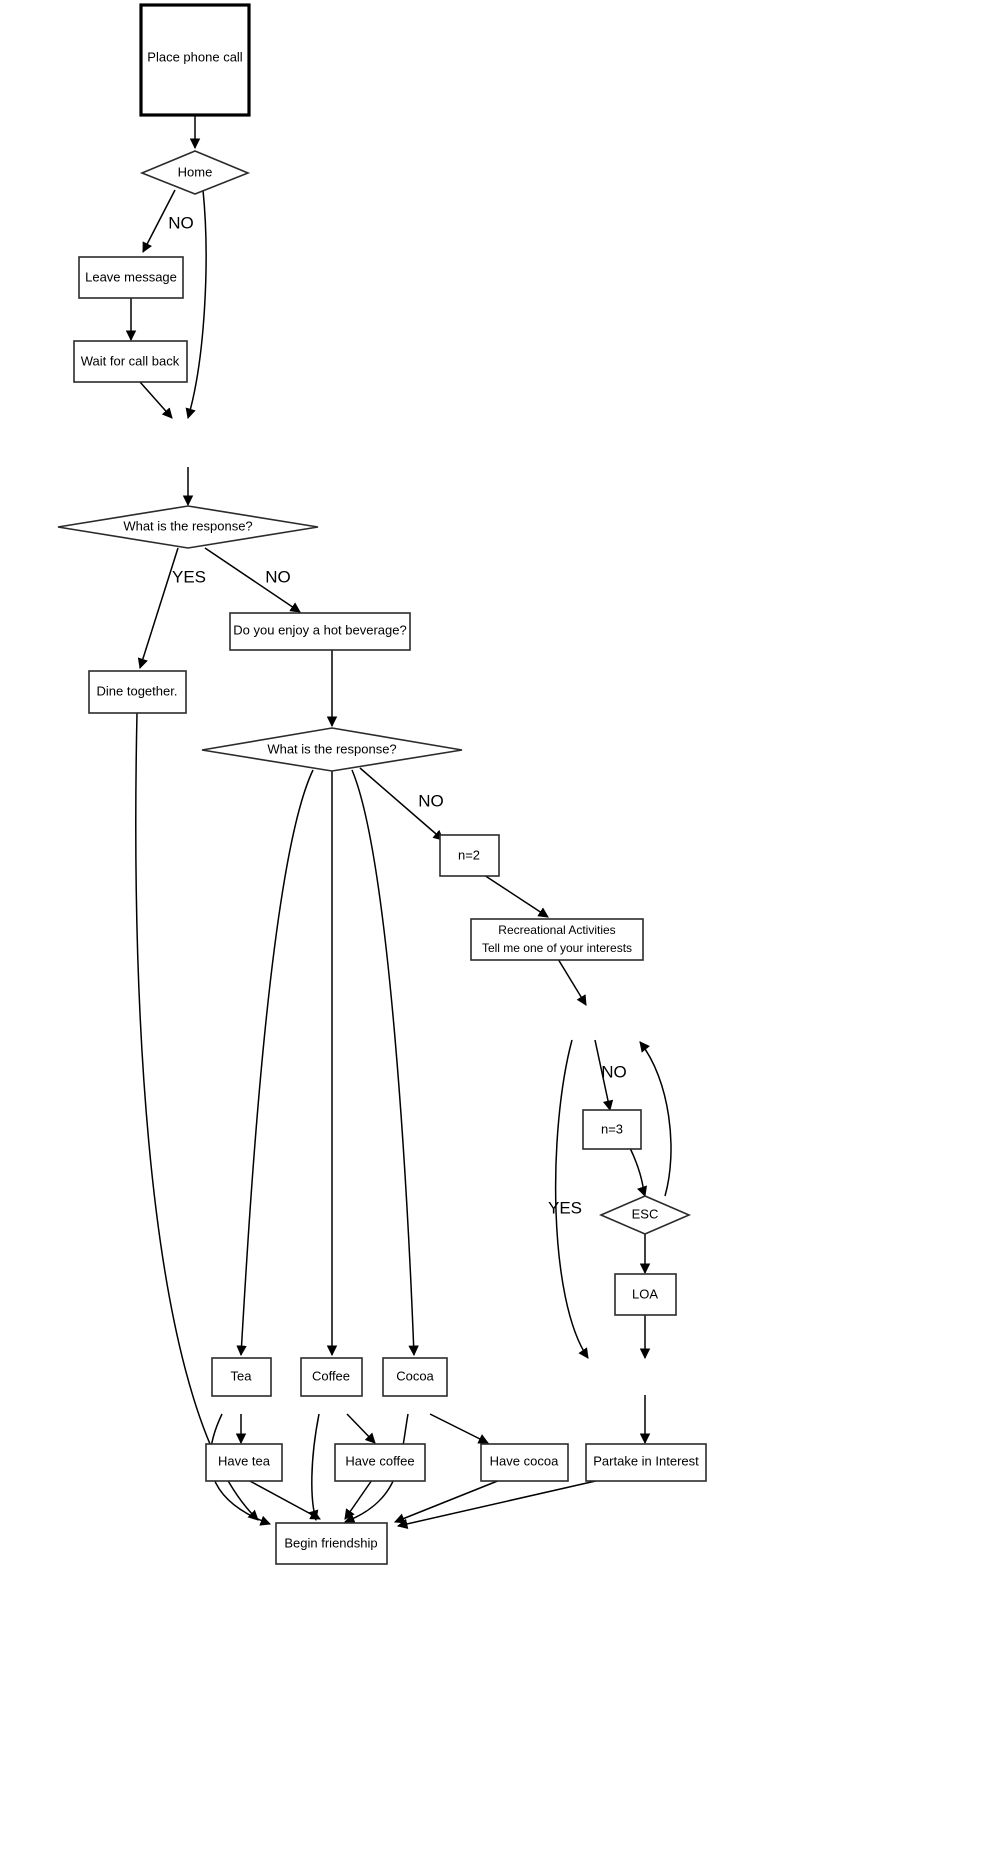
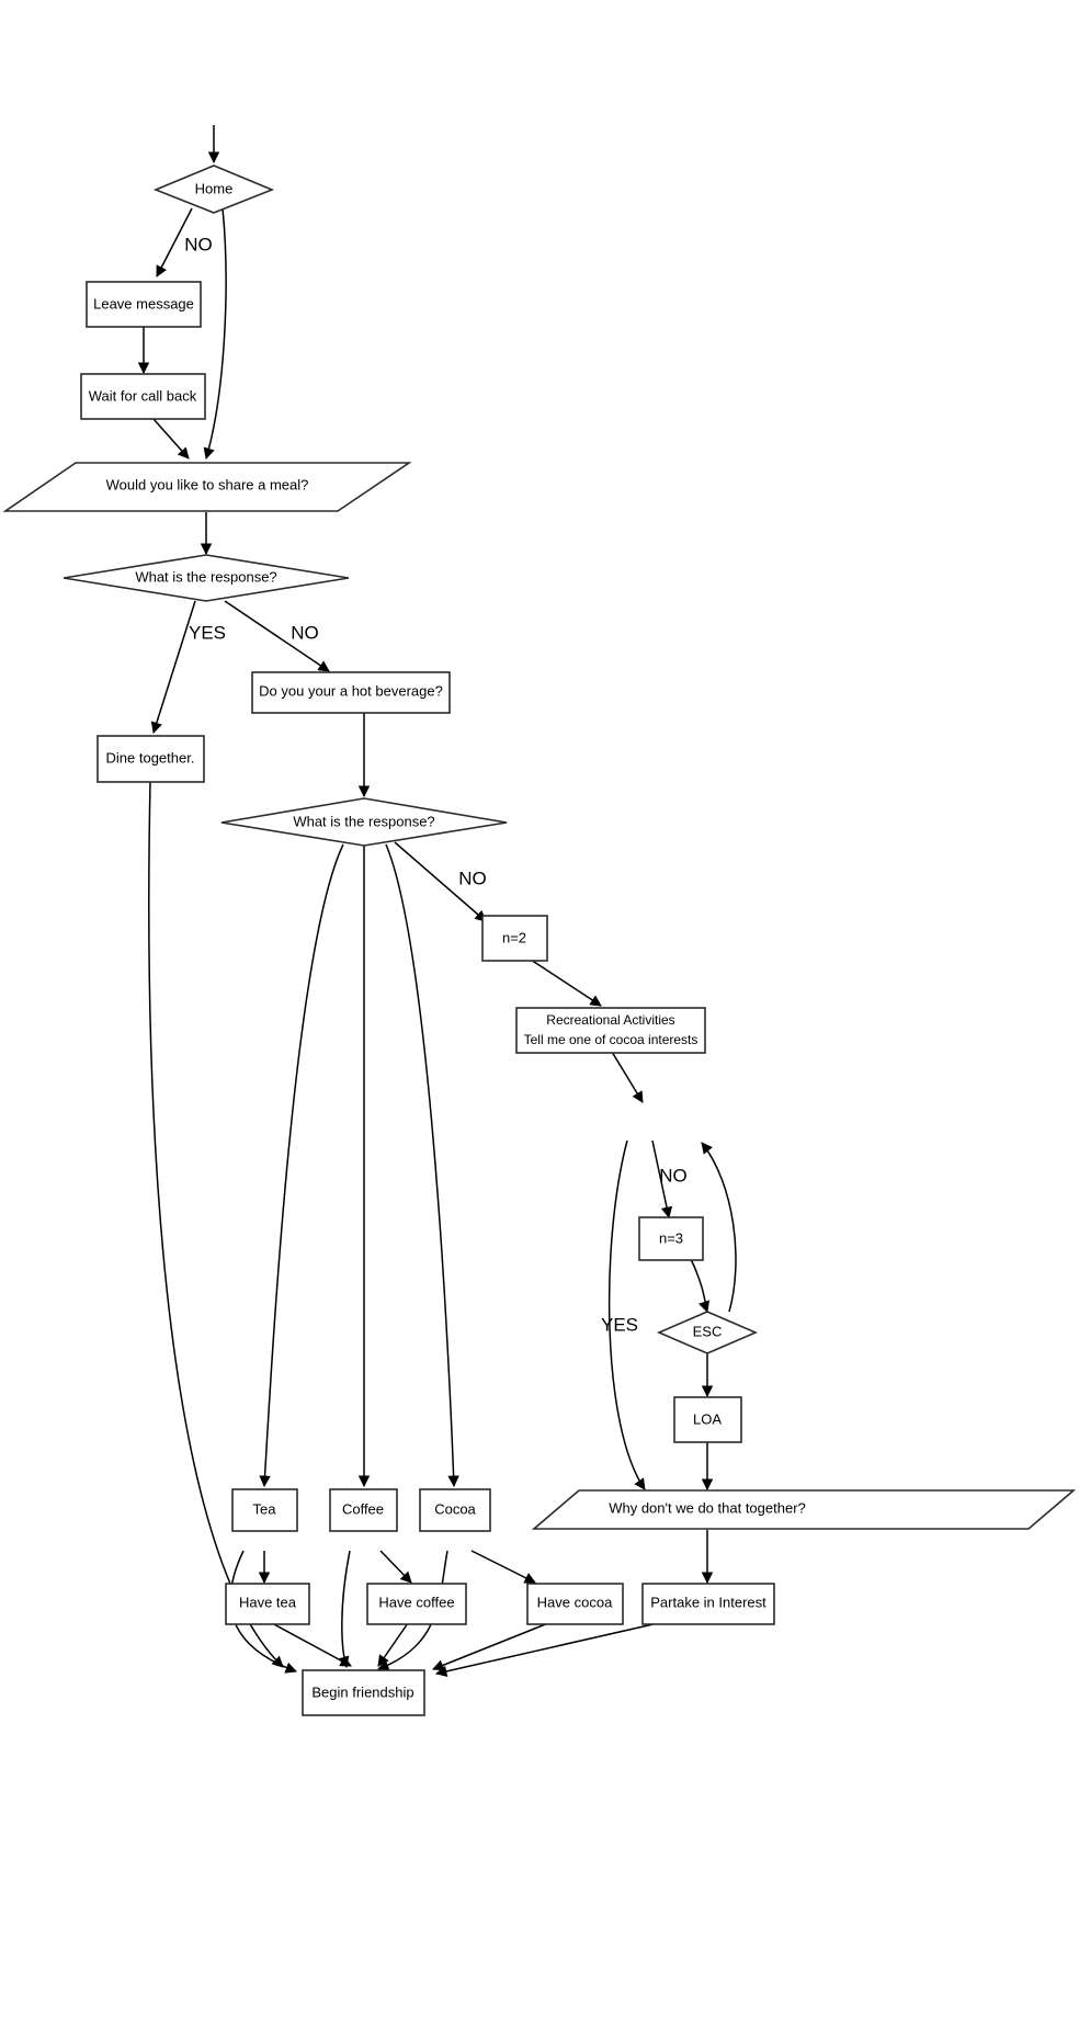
  NO
  YES
  NO
  NO
  NO
  YES
- Place phone call
  Home
  Leave message
  Wait for call back
+ Would you like to share a meal?
  What is the response?
  Dine together.
- Do you enjoy a hot beverage?
+ Do you your a hot beverage?
  What is the response?
  n=2
  Recreational Activities
- Tell me one of your interests
+ Tell me one of cocoa interests
  n=3
  ESC
  LOA
+ Why don't we do that together?
  Tea
  Coffee
  Cocoa
  Have tea
  Have coffee
  Have cocoa
  Partake in Interest
  Begin friendship
